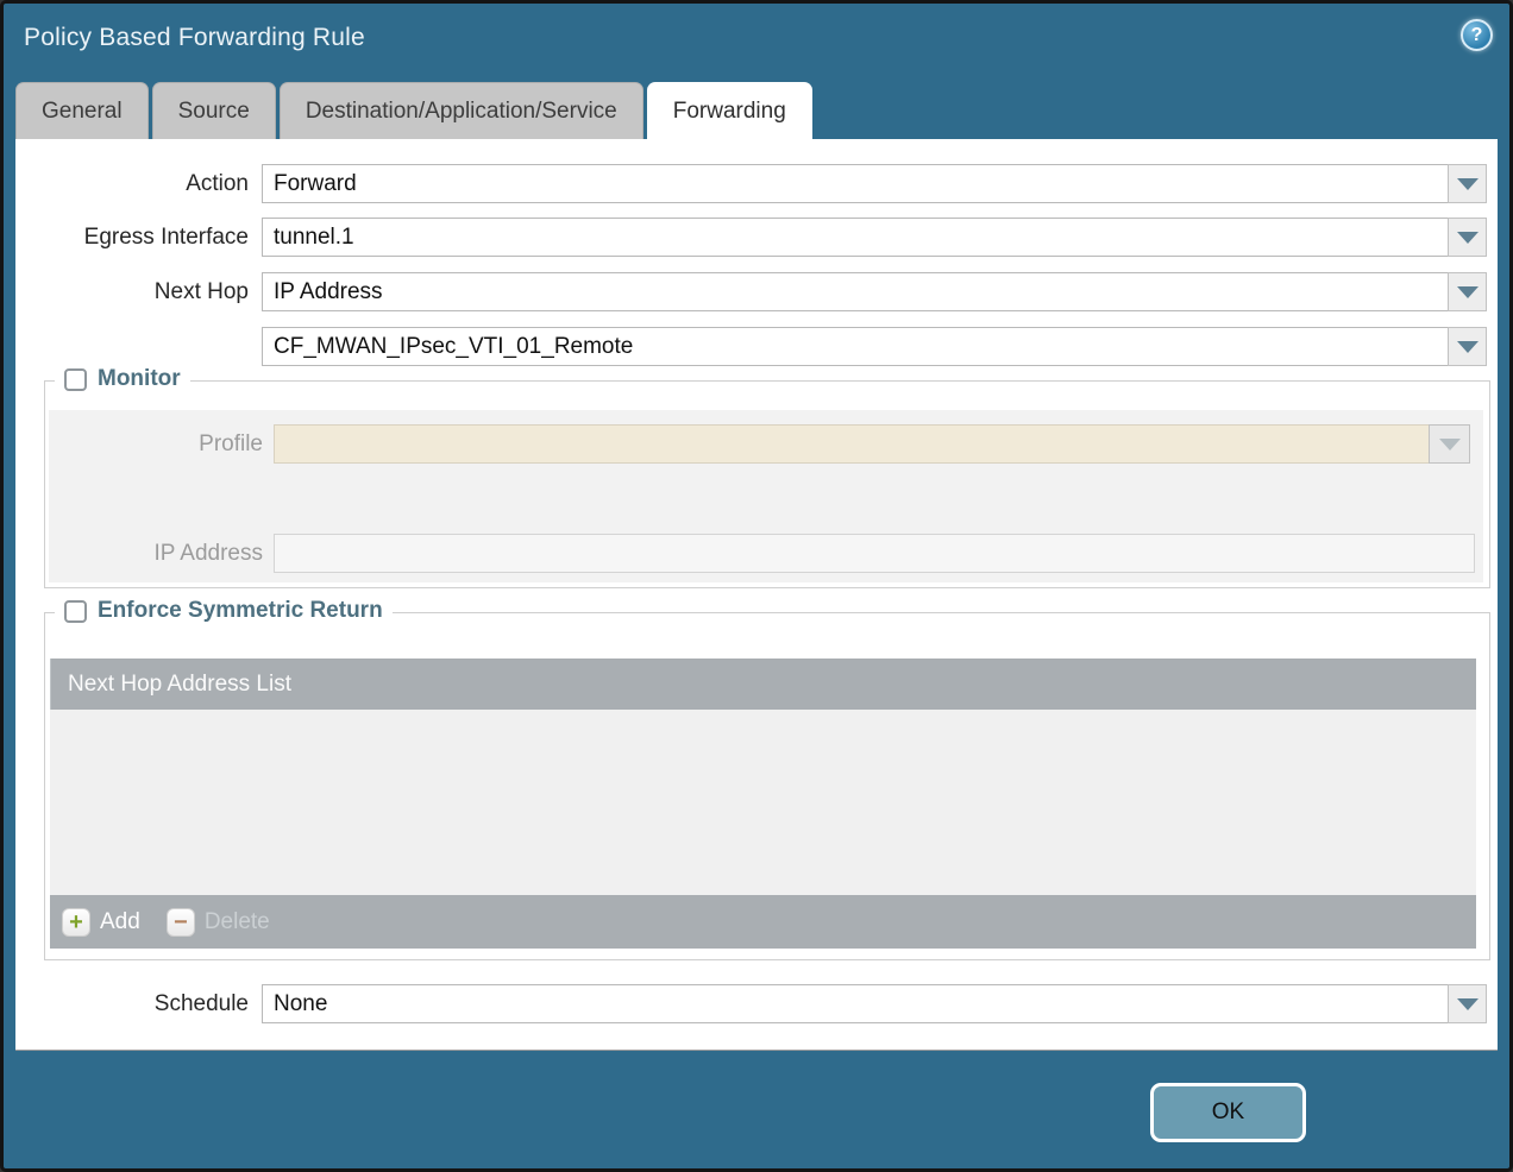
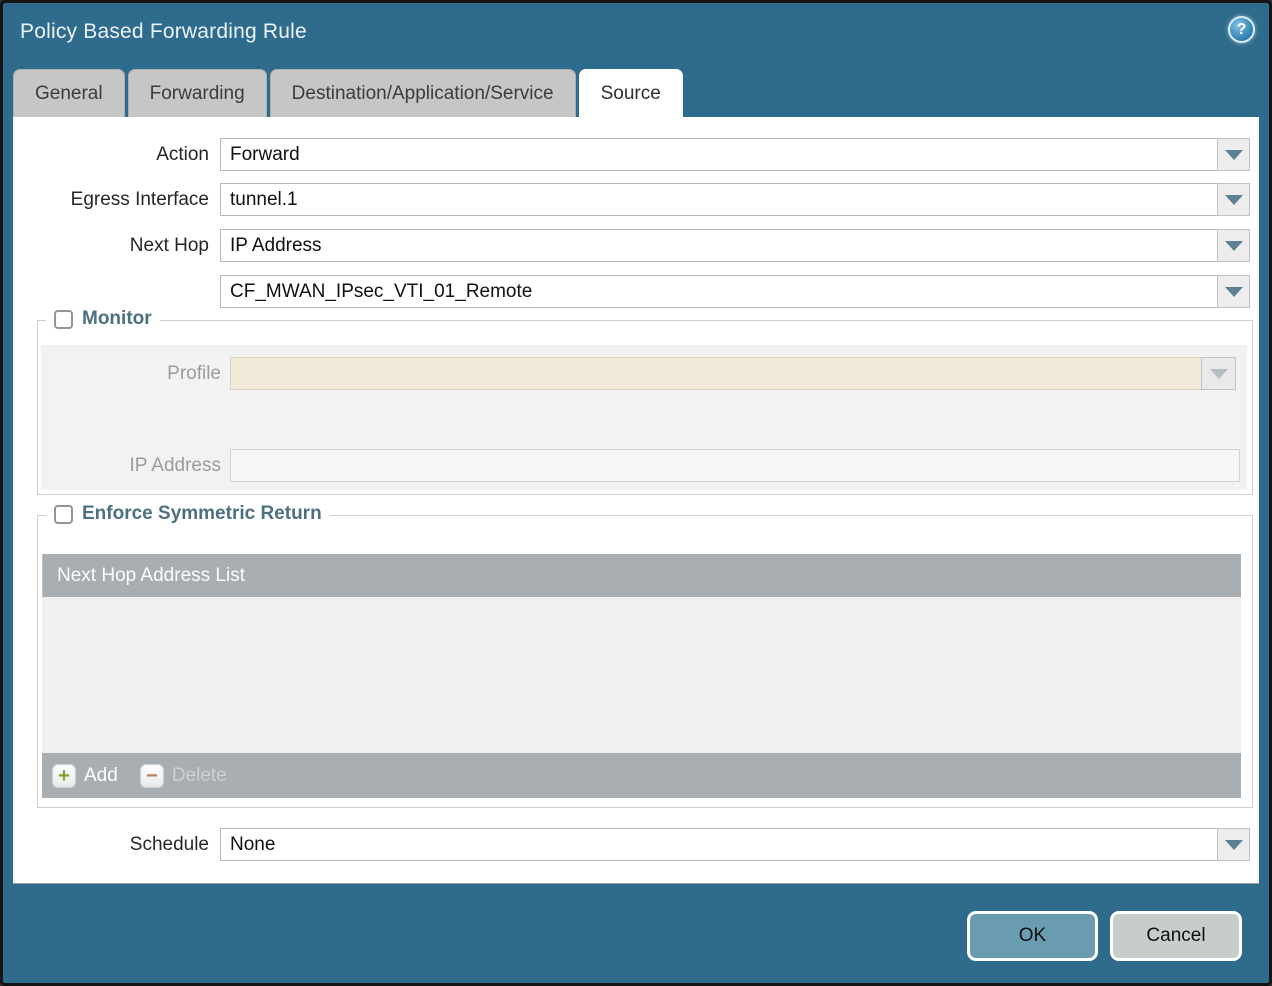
  Policy Based Forwarding Rule
  ?
  General
- Source
+ Forwarding
  Destination/Application/Service
- Forwarding
+ Source
  Action
  Forward
  Egress Interface
  tunnel.1
  Next Hop
  IP Address
  CF_MWAN_IPsec_VTI_01_Remote
  Monitor
  Profile
  IP Address
  Enforce Symmetric Return
  Next Hop Address List
  +
  Add
  −
  Delete
  Schedule
  None
  OK
+ Cancel
